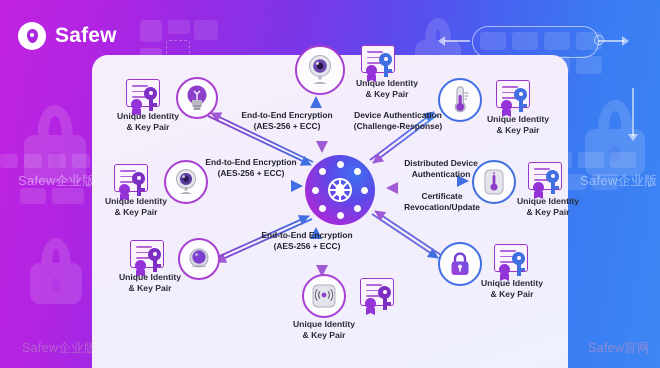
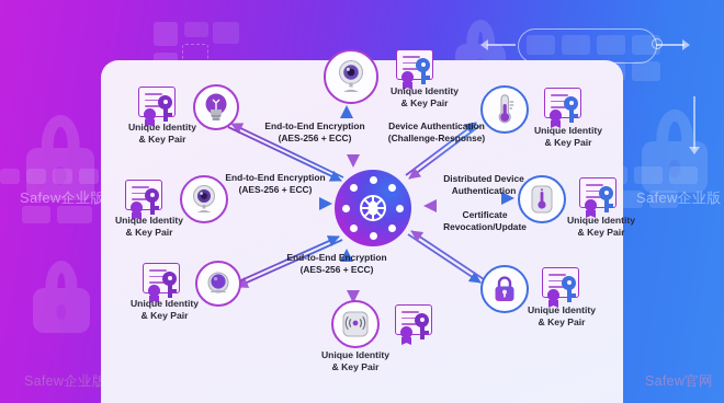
- Safew
  Safew企业版
  Safew企业版
  Safew企业版
  Safew官网
  End-to-End Encryption
  (AES-256 + ECC)
  Device Authentication
  (Challenge-Response)
  End-to-End Encryption
  (AES-256 + ECC)
  End-to-End Encryption
  (AES-256 + ECC)
  Distributed Device
  Authentication
  Certificate
  Revocation/Update
  Unique Identity
  & Key Pair
  Unique Identity
  & Key Pair
  Unique Identity
  & Key Pair
  Unique Identity
  & Key Pair
  Unique Identity
  & Key Pair
  Unique Identity
  & Key Pair
  Unique Identity
  & Key Pair
  Unique Identity
  & Key Pair
